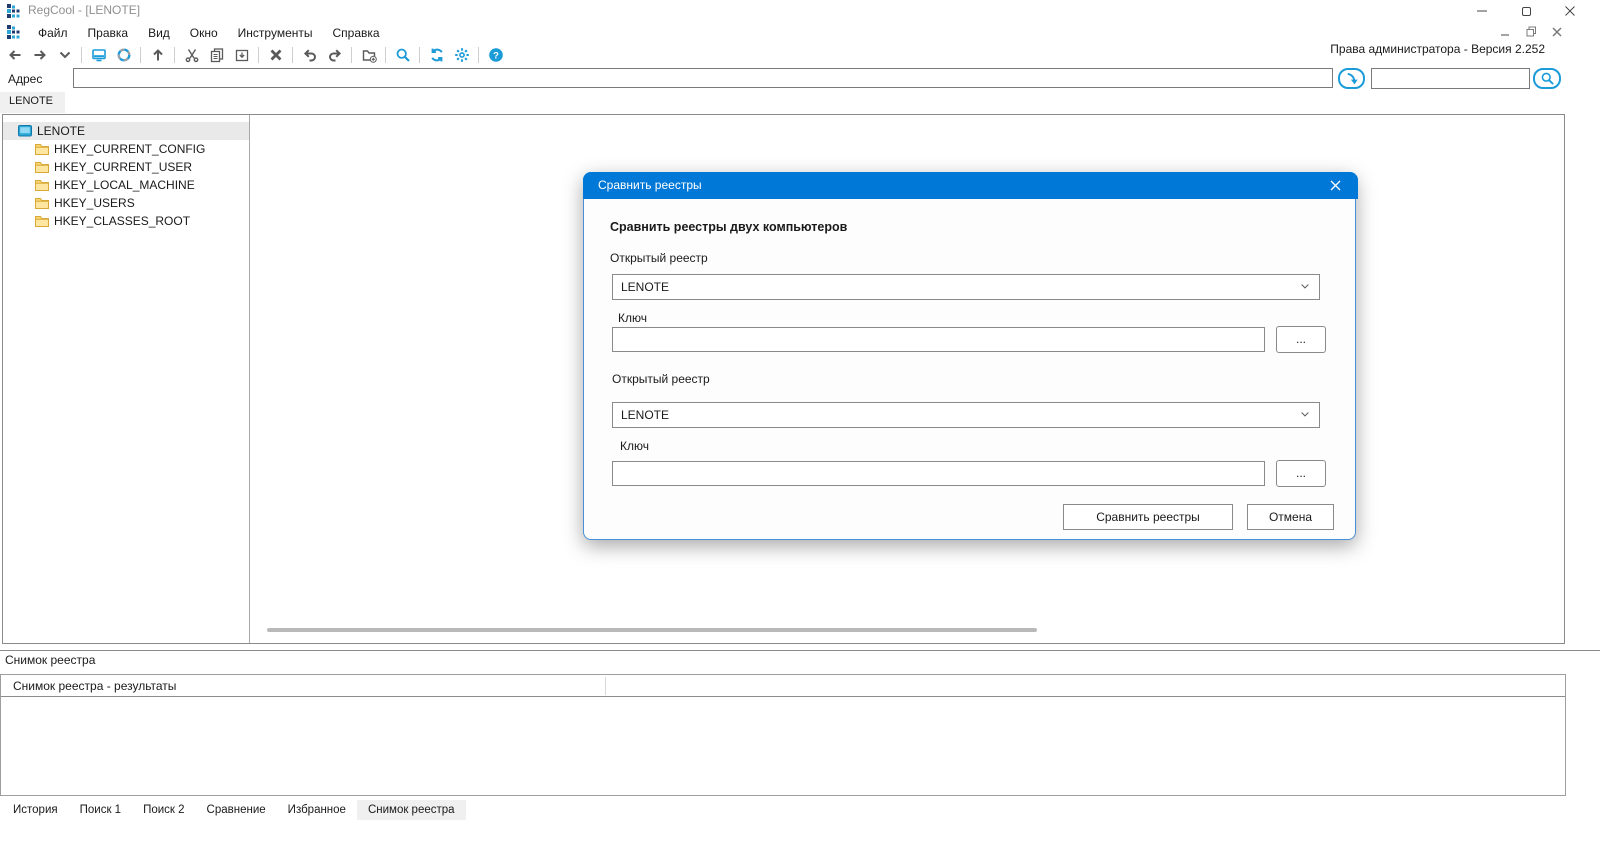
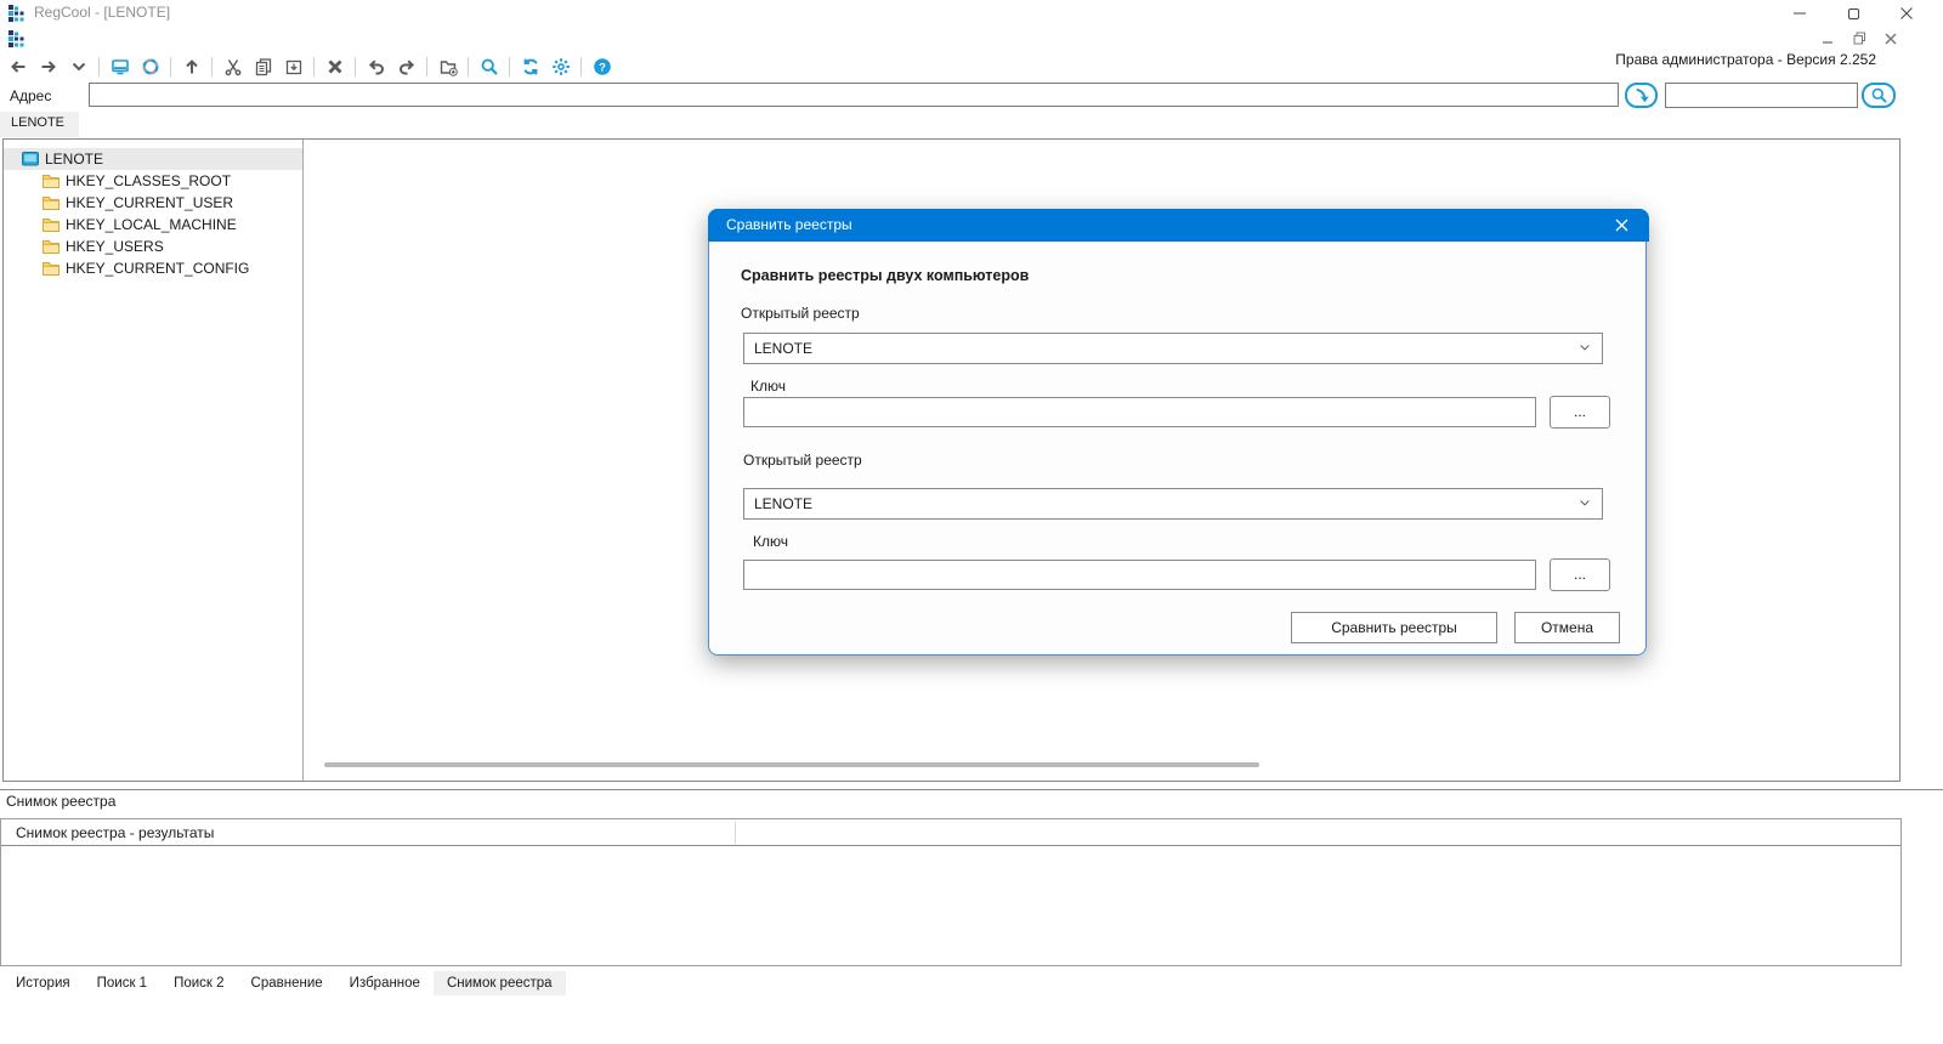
  RegCool - [LENOTE]
- Файл
- Правка
- Вид
- Окно
- Инструменты
- Справка
  ?
  Права администратора - Версия 2.252
  Адрес
  LENOTE
  LENOTE
- HKEY_CURRENT_CONFIG
+ HKEY_CLASSES_ROOT
  HKEY_CURRENT_USER
  HKEY_LOCAL_MACHINE
  HKEY_USERS
- HKEY_CLASSES_ROOT
+ HKEY_CURRENT_CONFIG
  Сравнить реестры
  Сравнить реестры двух компьютеров
  Открытый реестр
  LENOTE
  Ключ
  ...
  Открытый реестр
  LENOTE
  Ключ
  ...
  Сравнить реестры
  Отмена
  Снимок реестра
  Снимок реестра - результаты
  История
  Поиск 1
  Поиск 2
  Сравнение
  Избранное
  Снимок реестра
